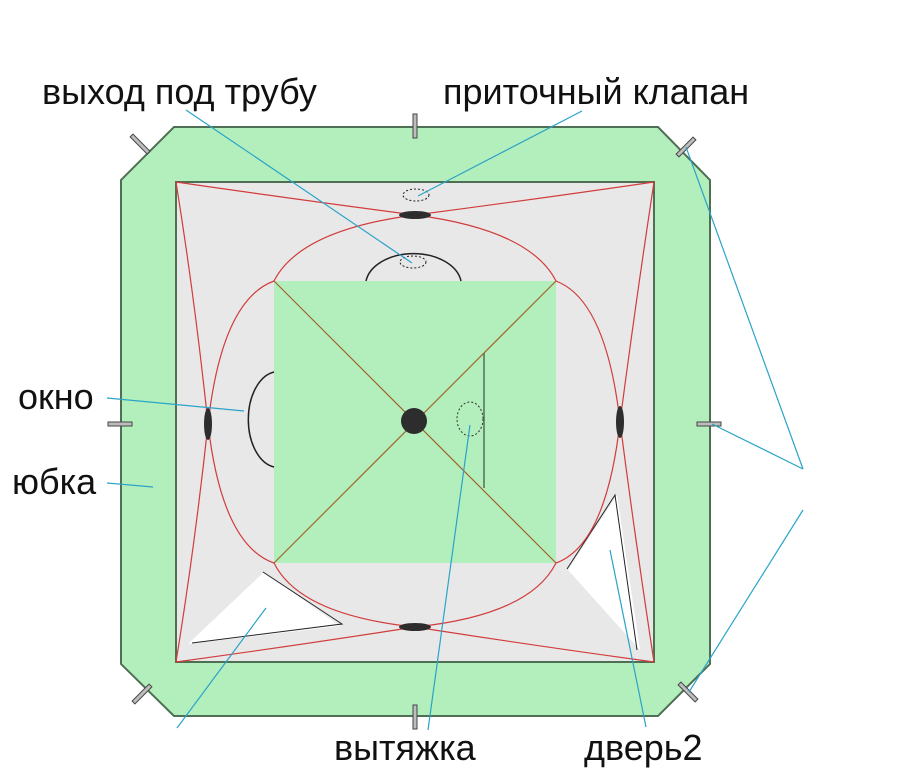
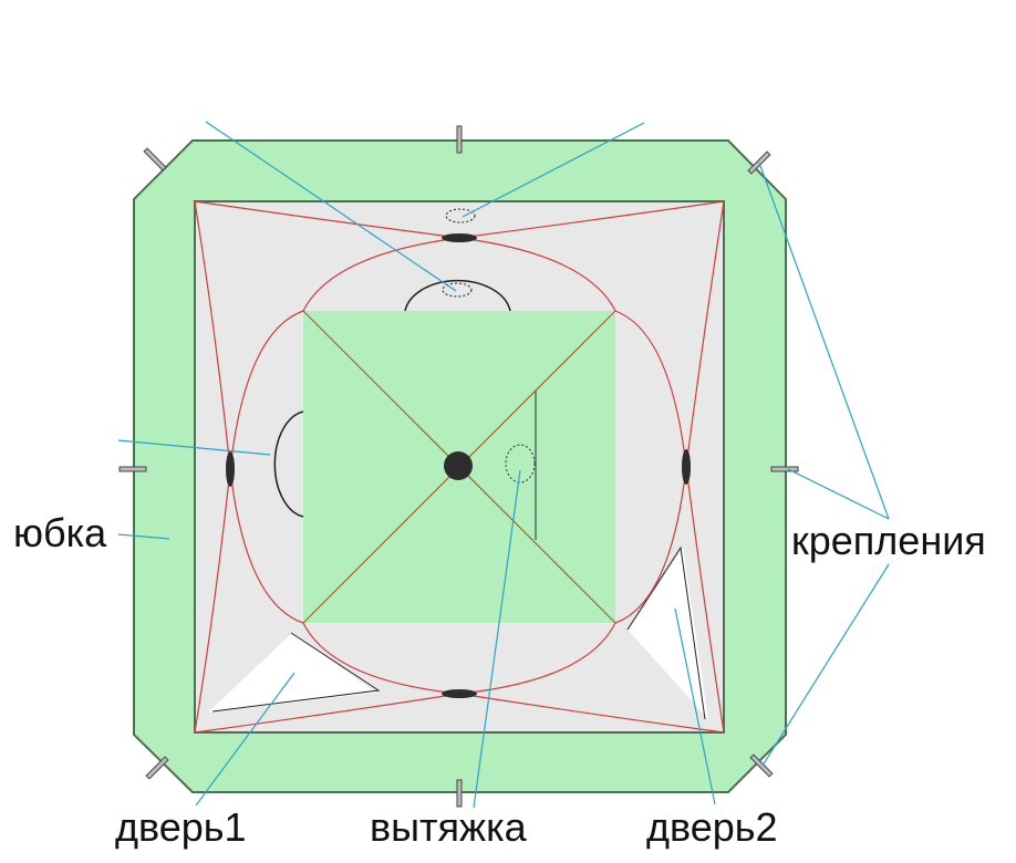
- выход под трубу
- приточный клапан
- окно
  юбка
+ крепления
+ дверь1
  вытяжка
  дверь2
